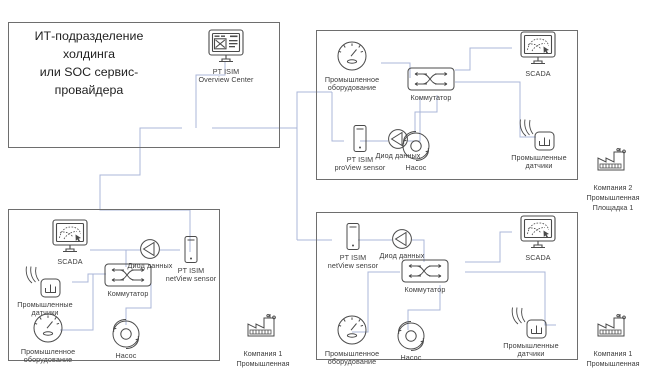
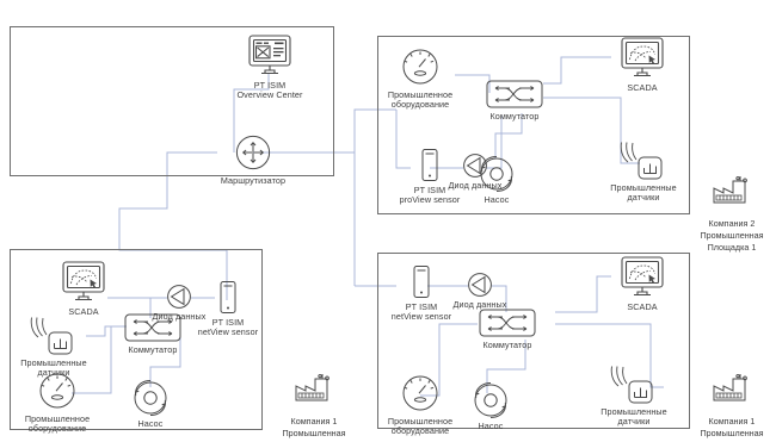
- ИТ-подразделение
- холдинга
- или SOC сервис-
- провайдера
  PT ISIM
  Overview Center
+ Маршрутизатор
  Промышленное
  оборудование
  Коммутатор
  SCADA
  PT ISIM
  proView sensor
  Диод данных
  Насос
  Промышленные
  датчики
  SCADA
  Диод данных
  PT ISIM
  netView sensor
  Промышленные
  датчики
  Коммутатор
  Промышленное
  оборудование
  Насос
  PT ISIM
  netView sensor
  Диод данных
  Коммутатор
  SCADA
  Промышленное
  оборудование
  Насос
  Промышленные
  датчики
  Компания 2
  Промышленная
  Площадка 1
  Компания 1
  Промышленная
  Компания 1
  Промышленная
